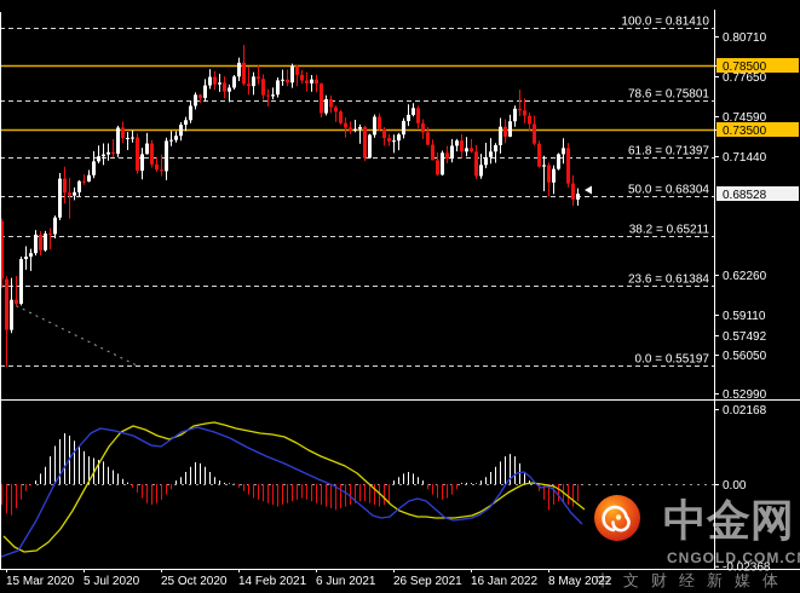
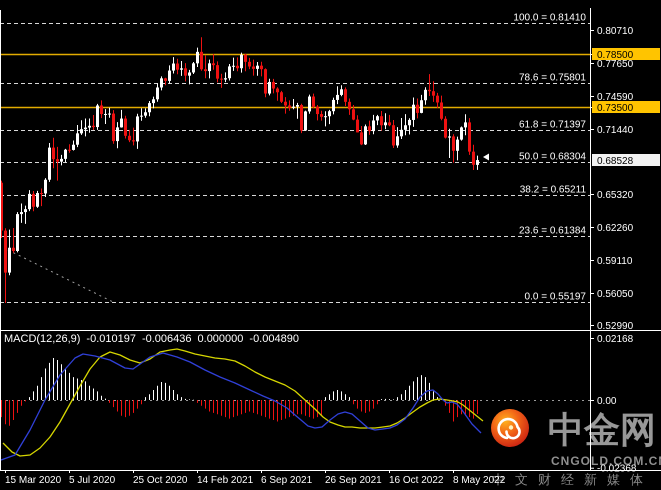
  中金网
  CNGOLD.COM.C
  中文财经新媒体
  100.0 = 0.81410
  78.6 = 0.75801
  61.8 = 0.71397
  50.0 = 0.68304
  38.2 = 0.65211
  23.6 = 0.61384
  0.0 = 0.55197
  0.80710
  0.78500
  0.77650
  0.74590
  0.73500
  0.71440
- 0.57492
+ 0.65320
  0.62260
  0.59110
  0.56050
  0.52990
  0.68528
  0.02168
  0.00
  -0.02368
  15 Mar 2020
  5 Jul 2020
  25 Oct 2020
  14 Feb 2021
- 6 Jun 2021
+ 6 Sep 2021
  26 Sep 2021
- 16 Jan 2022
+ 16 Oct 2022
  8 May 2022
+ MACD(12,26,9) -0.010197 -0.006436 0.000000 -0.004890
